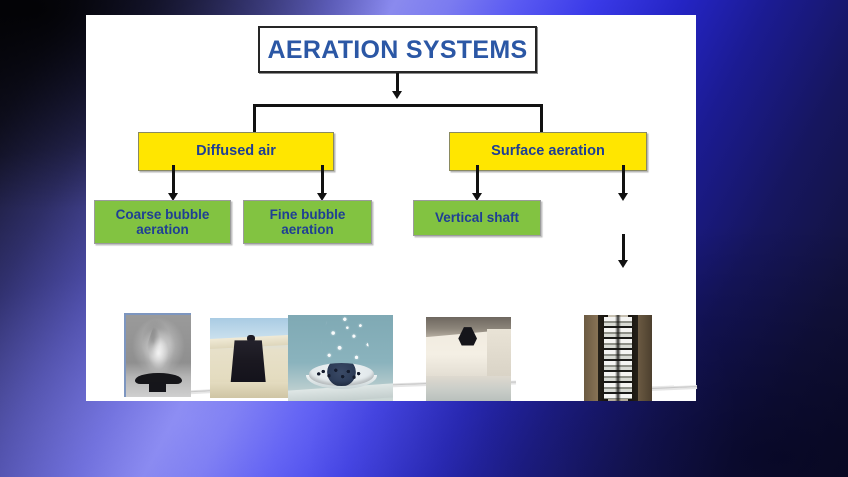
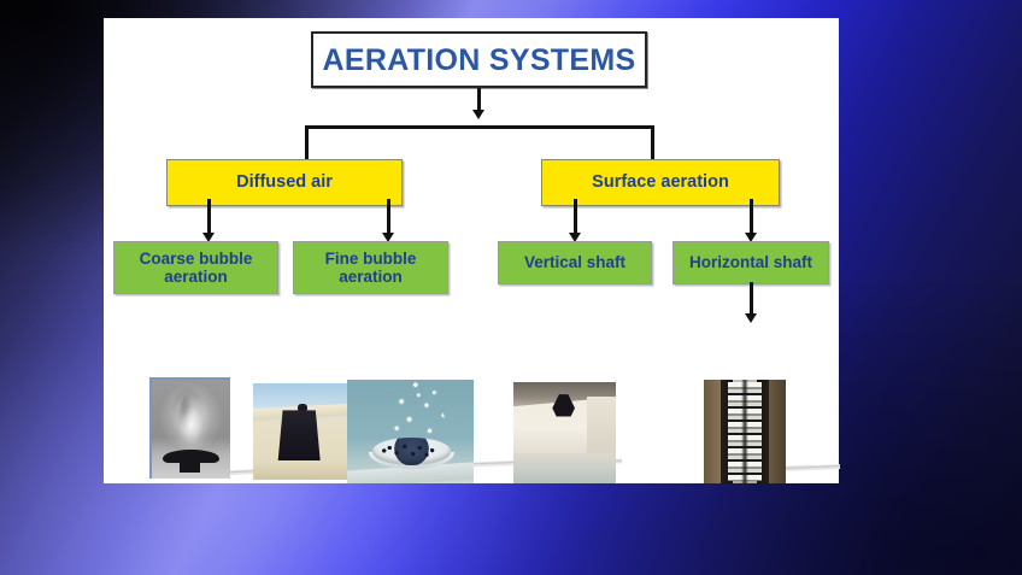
  AERATION SYSTEMS
  Diffused air
  Surface aeration
  Coarse bubble
  aeration
  Fine bubble
  aeration
  Vertical shaft
+ Horizontal shaft
